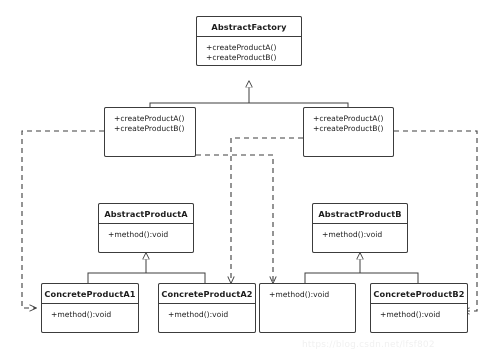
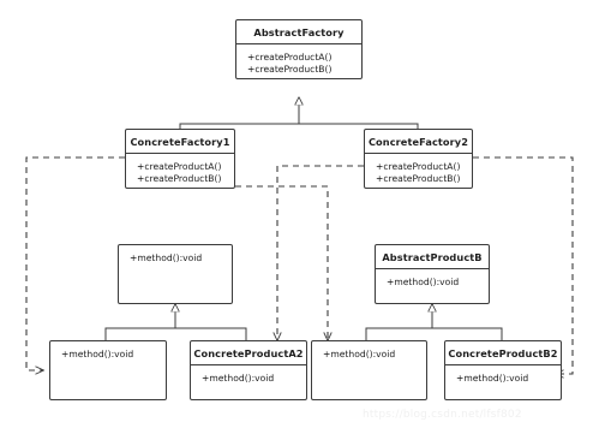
  AbstractFactory
  +createProductA()
  +createProductB()
+ ConcreteFactory1
  +createProductA()
  +createProductB()
+ ConcreteFactory2
  +createProductA()
  +createProductB()
- AbstractProductA
  +method():void
  AbstractProductB
  +method():void
- ConcreteProductA1
  +method():void
  ConcreteProductA2
  +method():void
  +method():void
  ConcreteProductB2
  +method():void
